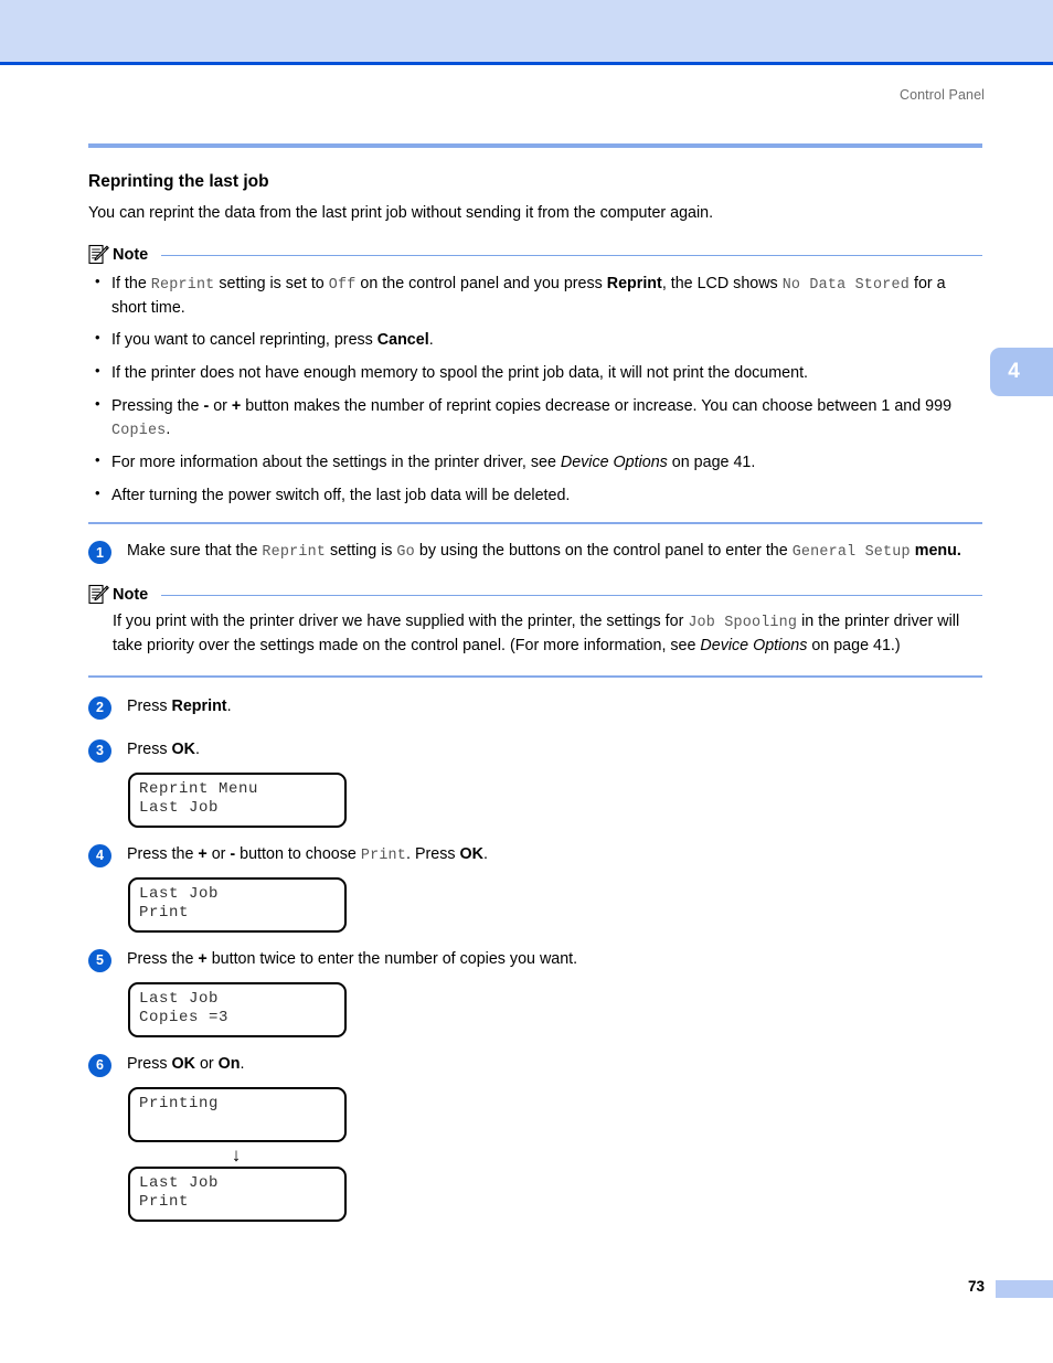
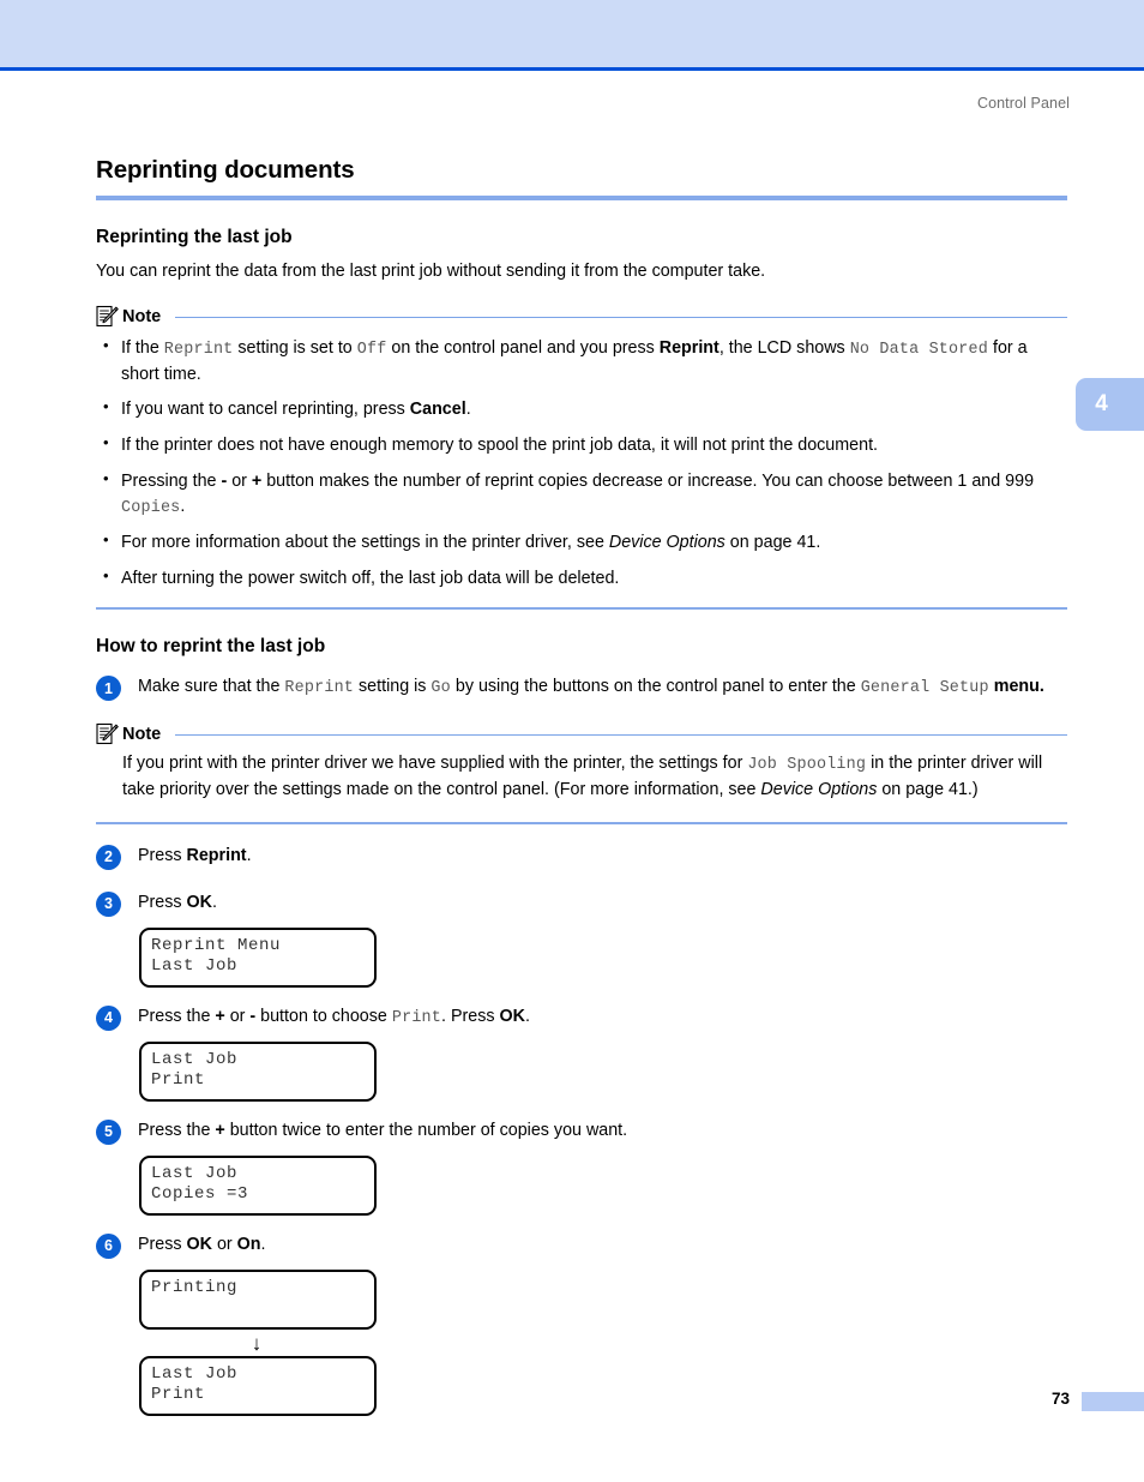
  Control Panel
  4
+ Reprinting documents
  Reprinting the last job
- You can reprint the data from the last print job without sending it from the computer again.
+ You can reprint the data from the last print job without sending it from the computer take.
  Note
  If the Reprint setting is set to Off on the control panel and you press Reprint, the LCD shows No Data Stored for a short time.
  If you want to cancel reprinting, press Cancel.
  If the printer does not have enough memory to spool the print job data, it will not print the document.
  Pressing the - or + button makes the number of reprint copies decrease or increase. You can choose between 1 and 999 Copies.
  For more information about the settings in the printer driver, see Device Options on page 41.
  After turning the power switch off, the last job data will be deleted.
+ How to reprint the last job
  1
  Make sure that the Reprint setting is Go by using the buttons on the control panel to enter the General Setup menu.
  Note
  If you print with the printer driver we have supplied with the printer, the settings for Job Spooling in the printer driver will take priority over the settings made on the control panel. (For more information, see Device Options on page 41.)
  2
  Press Reprint.
  3
  Press OK.
  Reprint Menu
  Last Job
  4
  Press the + or - button to choose Print. Press OK.
  Last Job
  Print
  5
  Press the + button twice to enter the number of copies you want.
  Last Job
  Copies =3
  6
  Press OK or On.
  Printing
  ↓
  Last Job
  Print
  73
